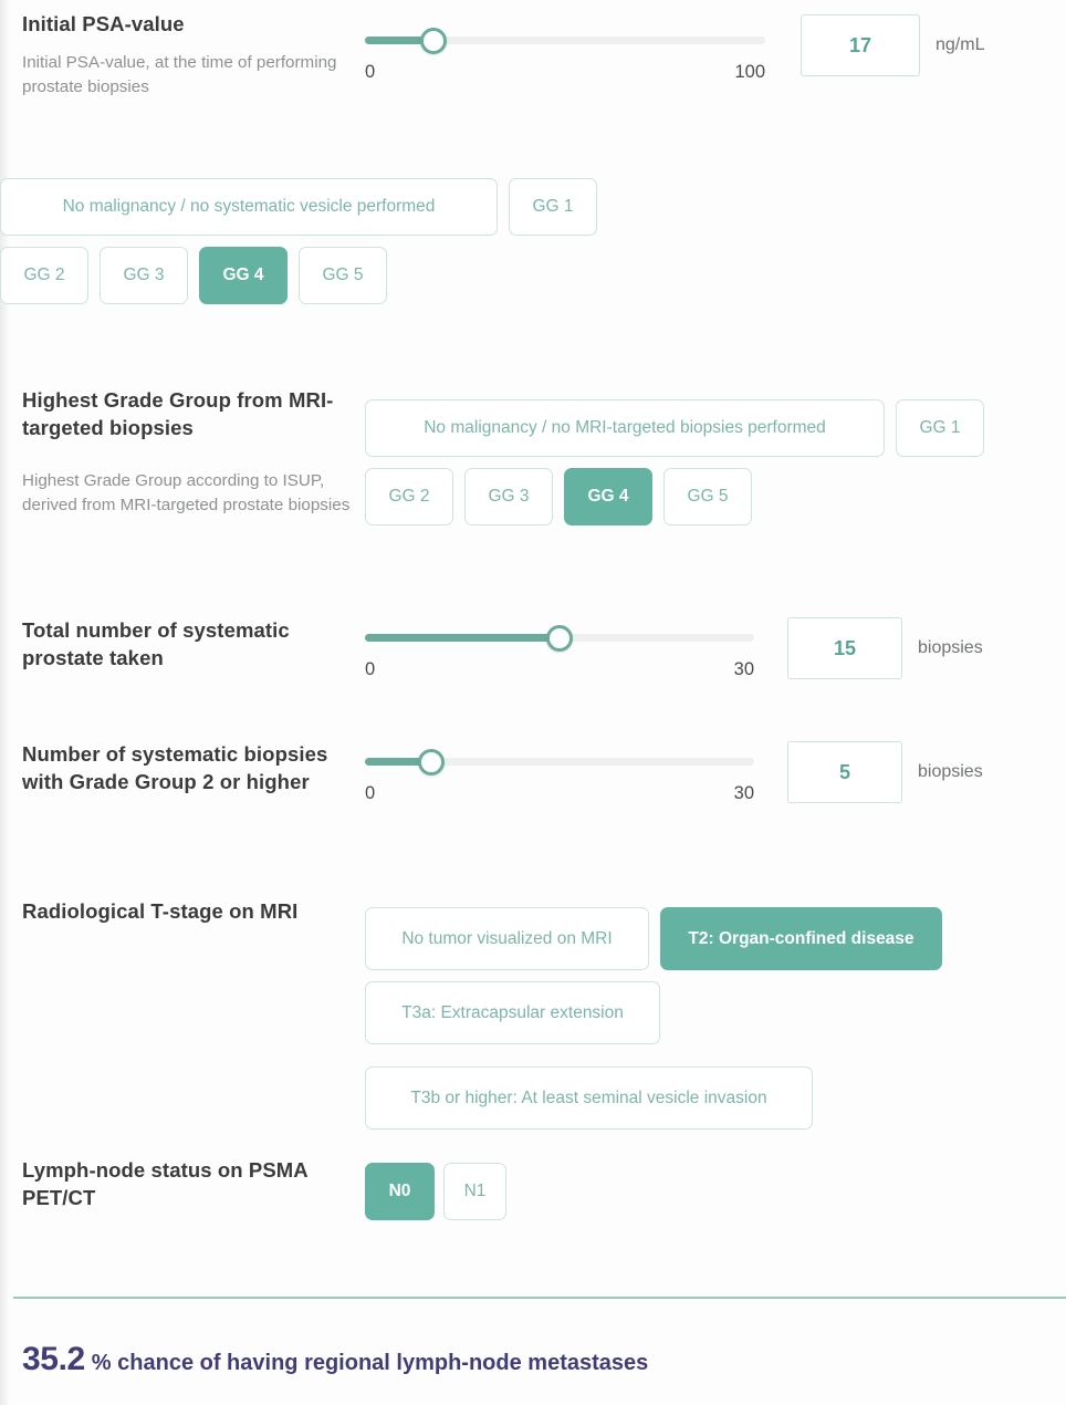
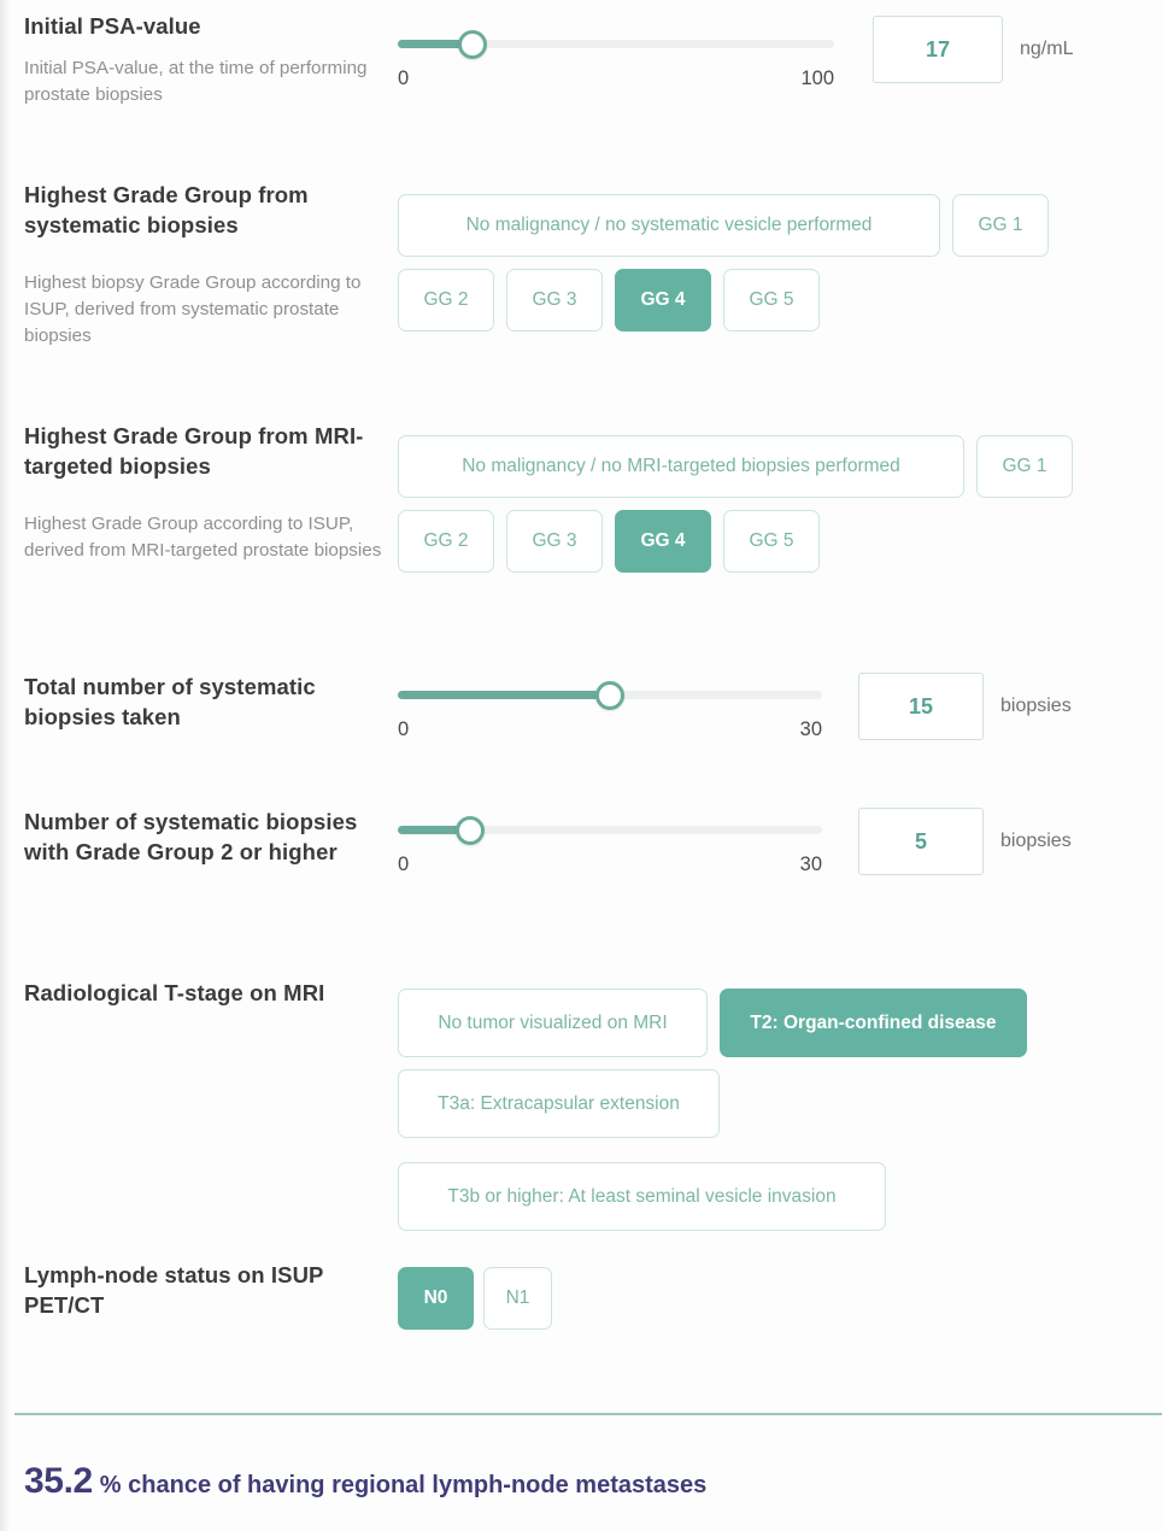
  Initial PSA-value
  Initial PSA-value, at the time of performing prostate biopsies
  0
  100
  17
  ng/mL
+ Highest Grade Group from systematic biopsies
+ Highest biopsy Grade Group according to ISUP, derived from systematic prostate biopsies
  No malignancy / no systematic vesicle performed
  GG 1
  GG 2
  GG 3
  GG 4
  GG 5
  Highest Grade Group from MRI-targeted biopsies
  Highest Grade Group according to ISUP, derived from MRI-targeted prostate biopsies
  No malignancy / no MRI-targeted biopsies performed
  GG 1
  GG 2
  GG 3
  GG 4
  GG 5
- Total number of systematic prostate taken
+ Total number of systematic biopsies taken
  0
  30
  15
  biopsies
  Number of systematic biopsies with Grade Group 2 or higher
  0
  30
  5
  biopsies
  Radiological T-stage on MRI
  No tumor visualized on MRI
  T2: Organ-confined disease
  T3a: Extracapsular extension
  T3b or higher: At least seminal vesicle invasion
- Lymph-node status on PSMA PET/CT
+ Lymph-node status on ISUP PET/CT
  N0
  N1
  35.2 % chance of having regional lymph-node metastases
